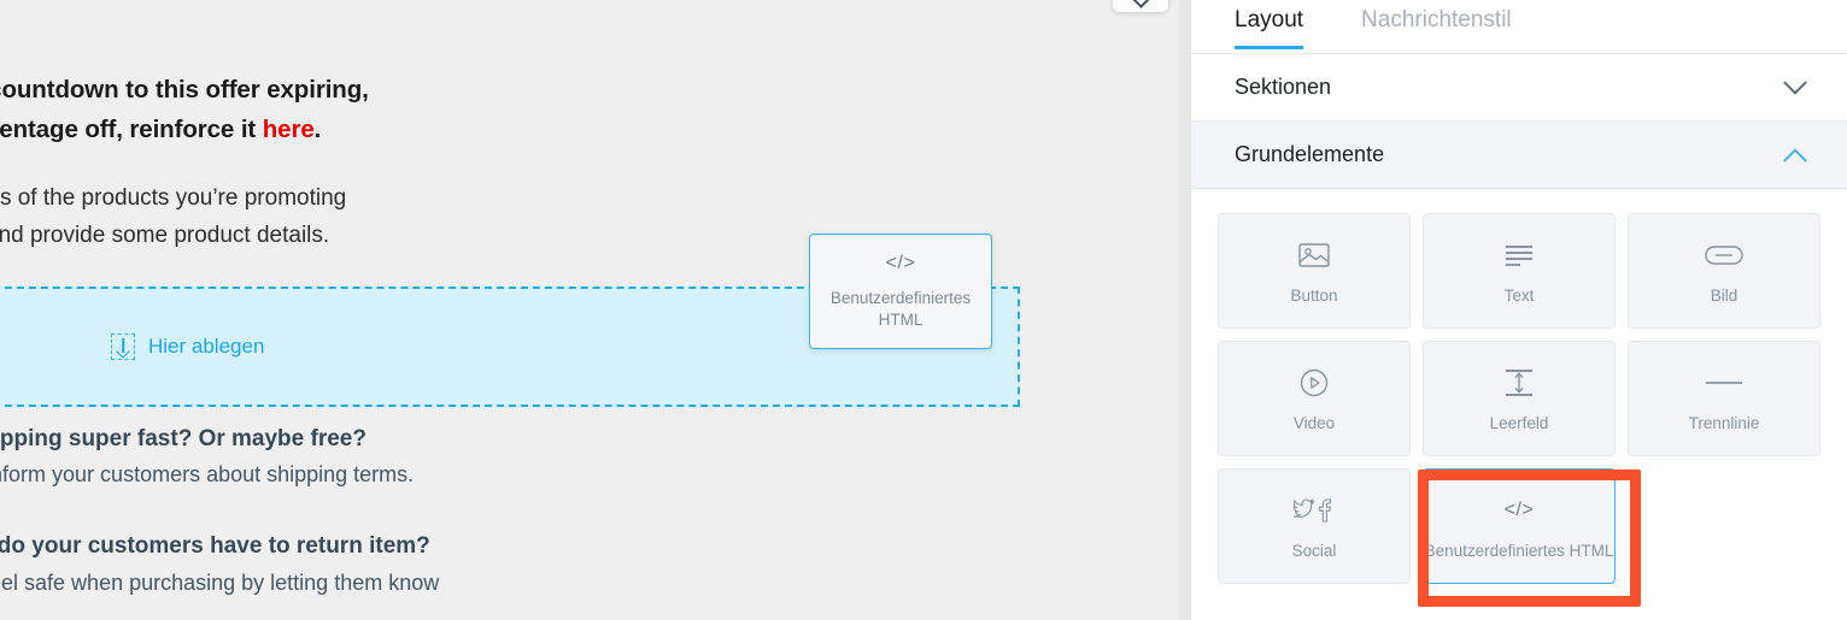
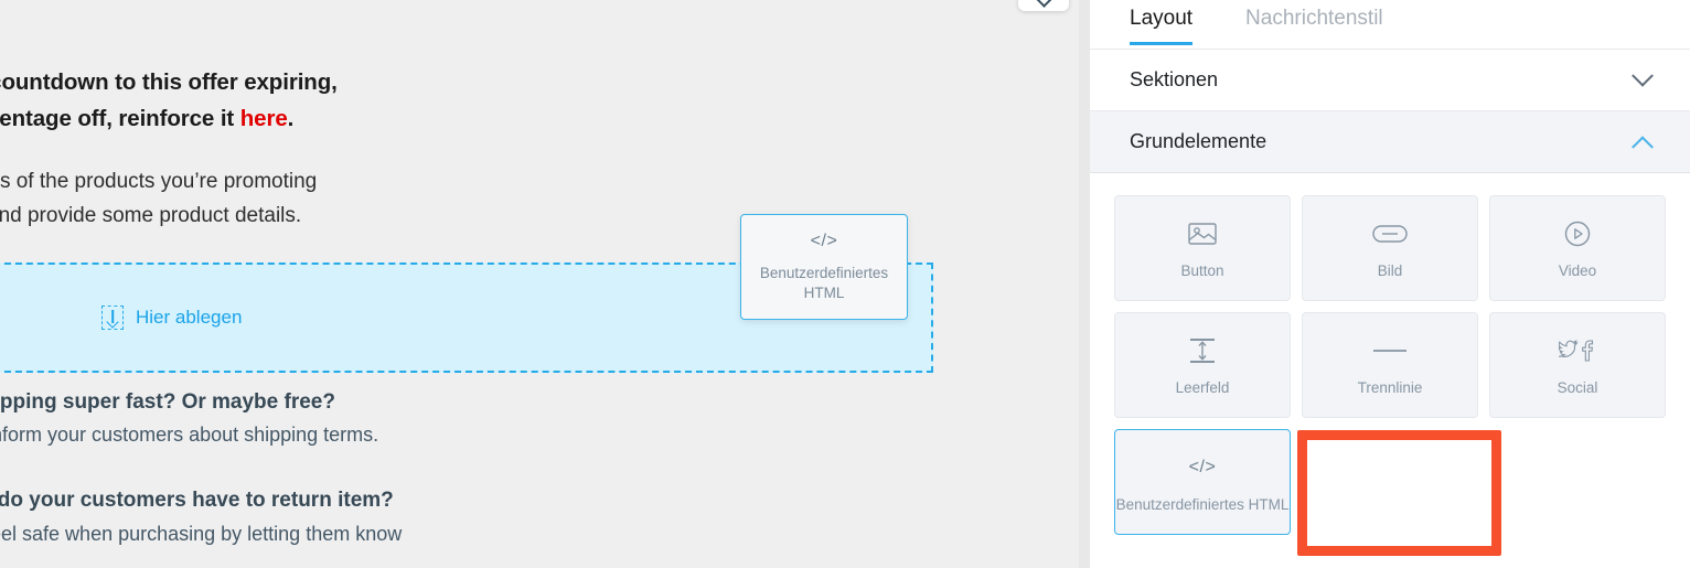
  ountdown to this offer expiring,
  entage off, reinforce it here.
  s of the products you’re promoting
  nd provide some product details.
  pping super fast? Or maybe free?
  form your customers about shipping terms.
  do your customers have to return item?
  el safe when purchasing by letting them know
  Hier ablegen
  </>
  Benutzerdefiniertes HTML
  Layout
  Nachrichtenstil
  Sektionen
  Grundelemente
  Button
- Text
  Bild
  Video
  Leerfeld
  Trennlinie
  Social
  </>
  Benutzerdefiniertes HTML
